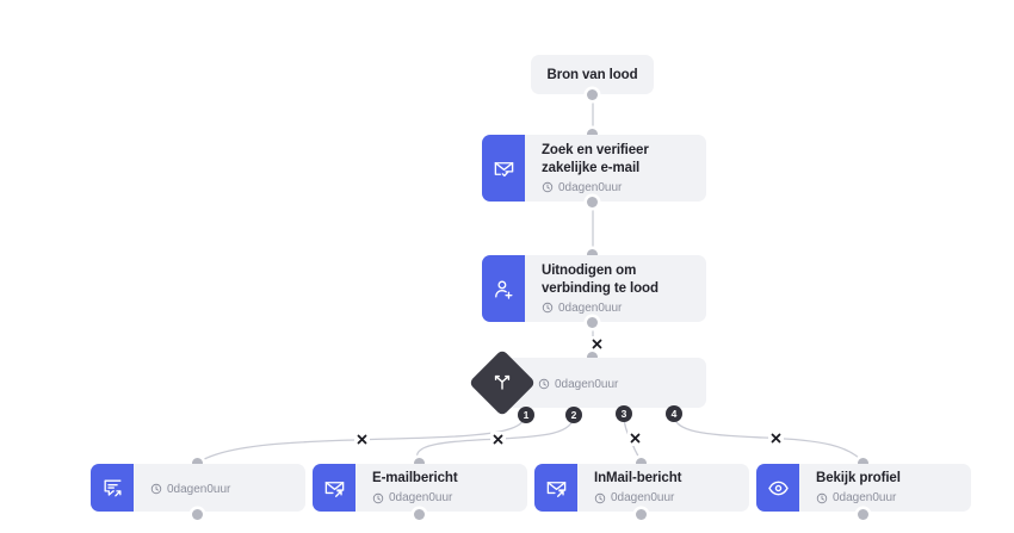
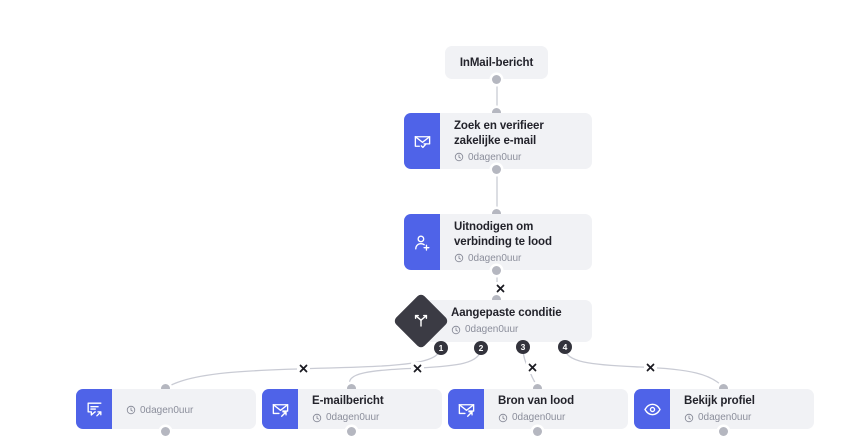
- Bron van lood
+ InMail-bericht
  Zoek en verifieer zakelijke e-mail
  0dagen0uur
  Uitnodigen om verbinding te lood
  0dagen0uur
+ Aangepaste conditie
  0dagen0uur
  1
  2
  3
  4
  0dagen0uur
  E-mailbericht
  0dagen0uur
- InMail-bericht
+ Bron van lood
  0dagen0uur
  Bekijk profiel
  0dagen0uur
